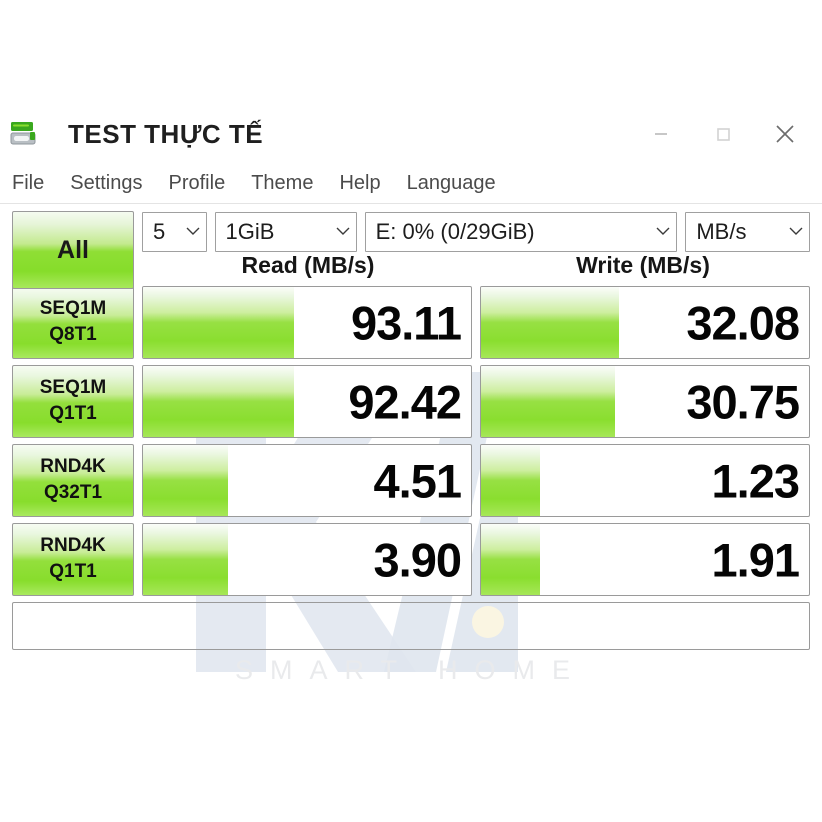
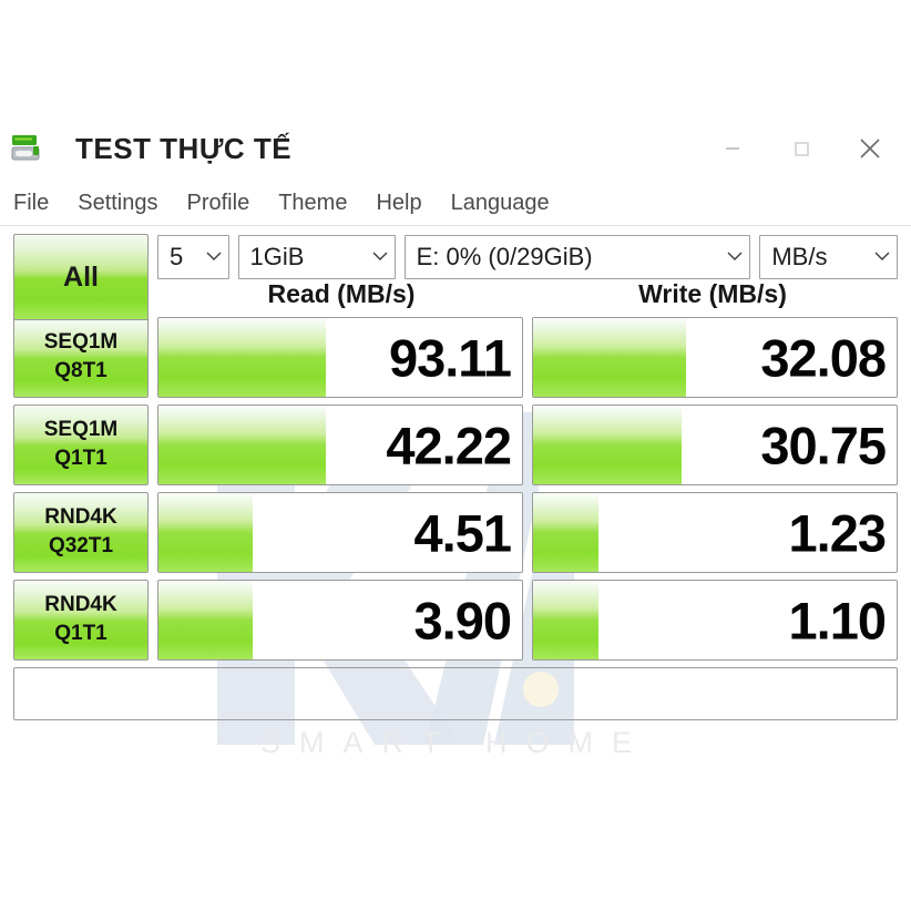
  SMART HOME
  TEST THỰC TẾ
  File
  Settings
  Profile
  Theme
  Help
  Language
  5
  1GiB
  E: 0% (0/29GiB)
  MB/s
  All
  Read (MB/s)
  Write (MB/s)
  SEQ1M
  Q8T1
  93.11
  32.08
  SEQ1M
  Q1T1
- 92.42
+ 42.22
  30.75
  RND4K
  Q32T1
  4.51
  1.23
  RND4K
  Q1T1
  3.90
- 1.91
+ 1.10
